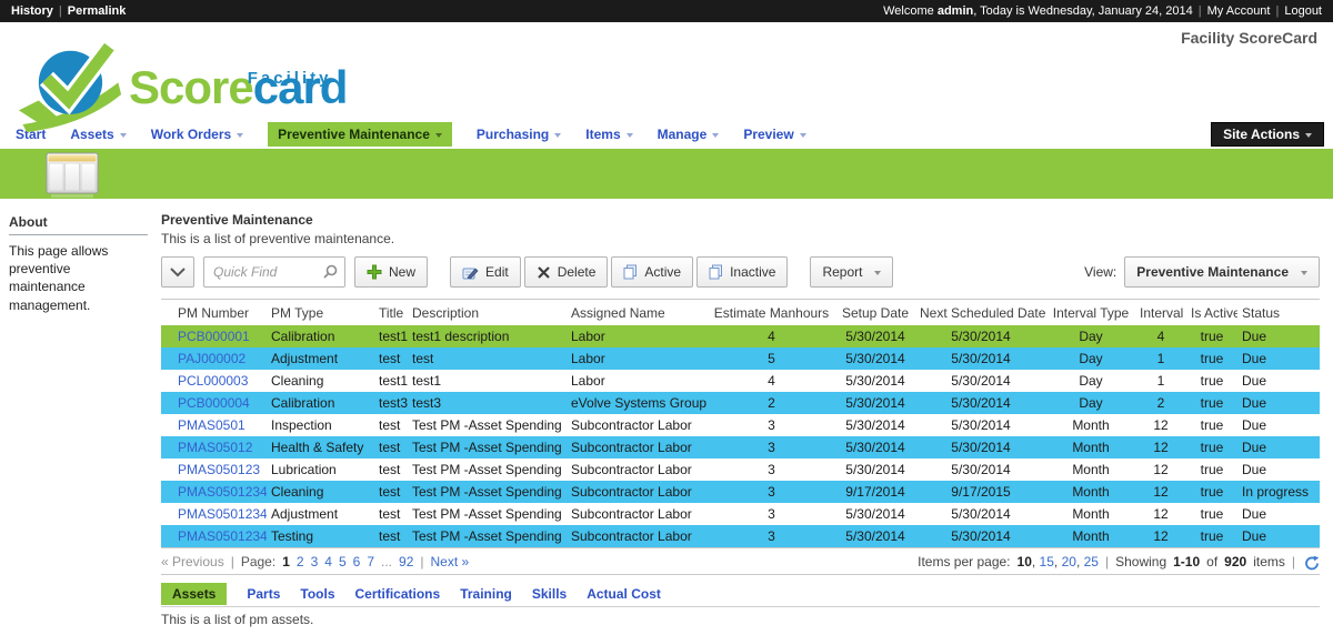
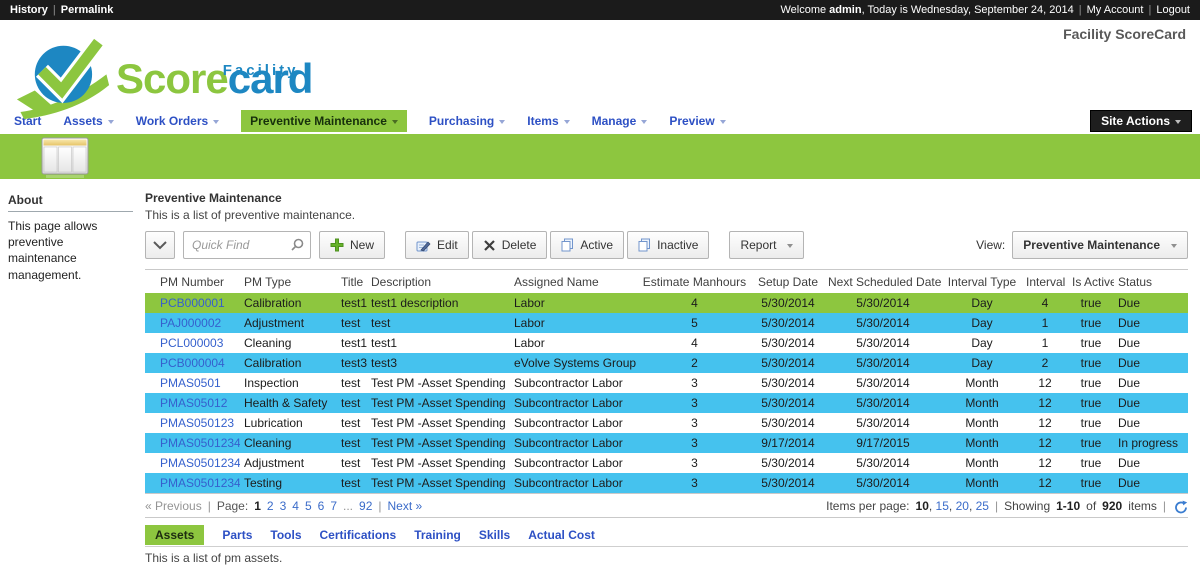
  History | Permalink
- Welcome admin, Today is Wednesday, January 24, 2014 | My Account | Logout
+ Welcome admin, Today is Wednesday, September 24, 2014 | My Account | Logout
  Facility
  Scorecard
  Facility ScoreCard
  Start
  Assets
  Work Orders
  Preventive Maintenance
  Purchasing
  Items
  Manage
  Preview
  Site Actions
  About
  This page allows preventive maintenance management.
  Preventive Maintenance
  This is a list of preventive maintenance.
  Quick Find
  New
  Edit
  Delete
  Active
  Inactive
  Report
  View:
  Preventive Maintenance
  PM Number	PM Type	Title	Description	Assigned Name	Estimate Manhours	Setup Date	Next Scheduled Date	Interval Type	Interval	Is Active	Status
  PCB000001	Calibration	test1	test1 description	Labor	4	5/30/2014	5/30/2014	Day	4	true	Due
  PAJ000002	Adjustment	test	test	Labor	5	5/30/2014	5/30/2014	Day	1	true	Due
  PCL000003	Cleaning	test1	test1	Labor	4	5/30/2014	5/30/2014	Day	1	true	Due
  PCB000004	Calibration	test3	test3	eVolve Systems Group	2	5/30/2014	5/30/2014	Day	2	true	Due
  PMAS0501	Inspection	test	Test PM -Asset Spending	Subcontractor Labor	3	5/30/2014	5/30/2014	Month	12	true	Due
  PMAS05012	Health & Safety	test	Test PM -Asset Spending	Subcontractor Labor	3	5/30/2014	5/30/2014	Month	12	true	Due
  PMAS050123	Lubrication	test	Test PM -Asset Spending	Subcontractor Labor	3	5/30/2014	5/30/2014	Month	12	true	Due
  PMAS0501234	Cleaning	test	Test PM -Asset Spending	Subcontractor Labor	3	9/17/2014	9/17/2015	Month	12	true	In progress
  PMAS0501234	Adjustment	test	Test PM -Asset Spending	Subcontractor Labor	3	5/30/2014	5/30/2014	Month	12	true	Due
  PMAS0501234	Testing	test	Test PM -Asset Spending	Subcontractor Labor	3	5/30/2014	5/30/2014	Month	12	true	Due
  « Previous
  |
  Page:
  1
  2
  3
  4
  5
  6
  7
  ...
  92
  |
  Next »
  Items per page:
  10, 15, 20, 25
  |
  Showing
  1-10
  of
  920
  items
  |
  Assets
  Parts
  Tools
  Certifications
  Training
  Skills
  Actual Cost
  This is a list of pm assets.
